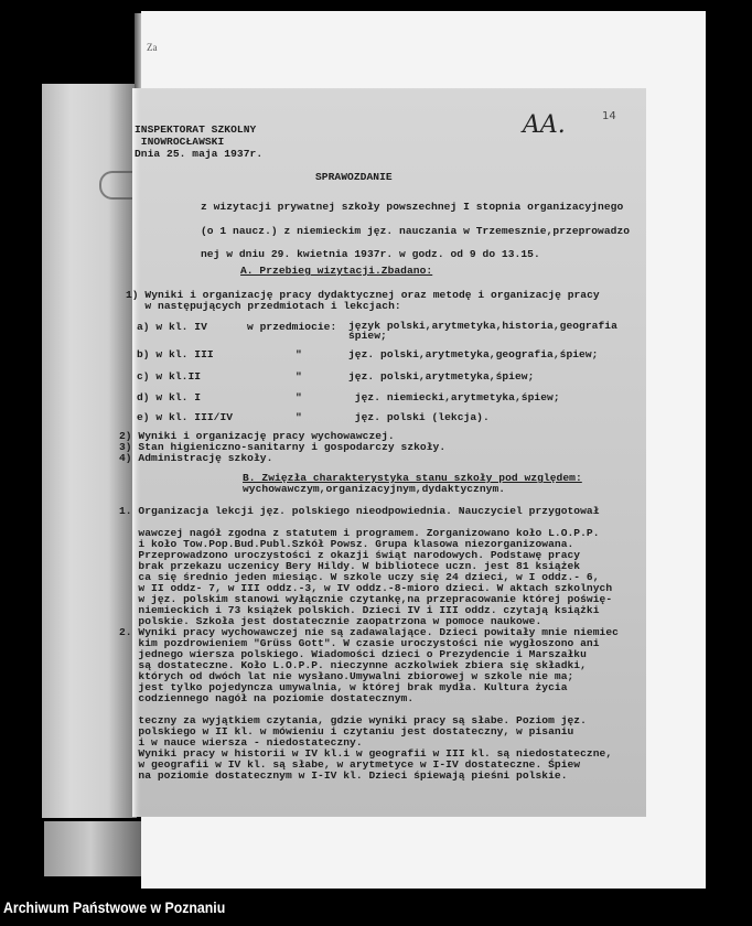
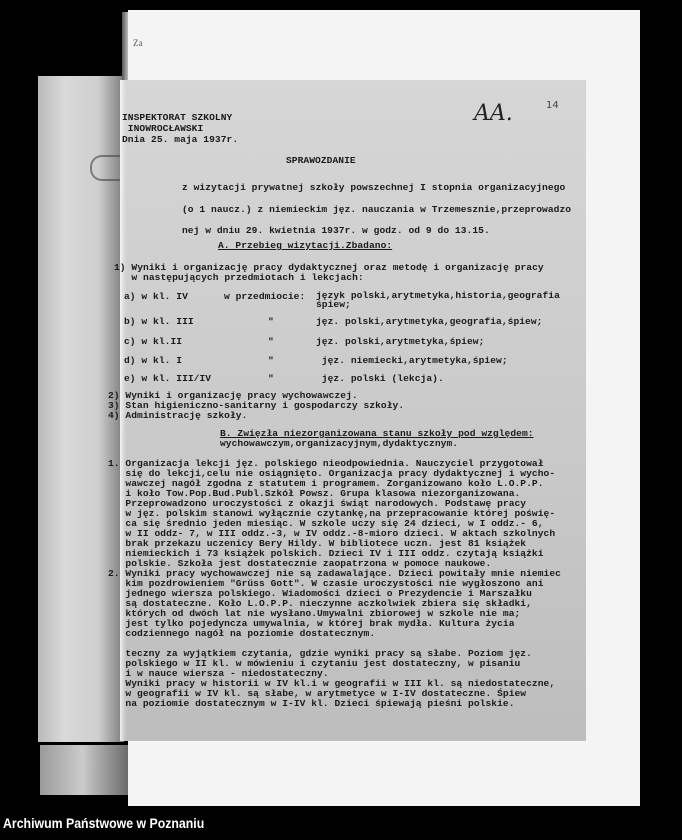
  Za
  INSPEKTORAT SZKOLNY
  INOWROCŁAWSKI
  Dnia 25. maja 1937r.
  AA.
  14
  SPRAWOZDANIE
  z wizytacji prywatnej szkoły powszechnej I stopnia organizacyjnego
  (o 1 naucz.) z niemieckim jęz. nauczania w Trzemesznie,przeprowadzo
  nej w dniu 29. kwietnia 1937r. w godz. od 9 do 13.15.
  A. Przebieg wizytacji.Zbadano:
  1) Wyniki i organizację pracy dydaktycznej oraz metodę i organizację pracy
  w następujących przedmiotach i lekcjach:
  a) w kl. IV
  w przedmiocie:
  język polski,arytmetyka,historia,geografia
  śpiew;
  b) w kl. III
  "
  jęz. polski,arytmetyka,geografia,śpiew;
  c) w kl.II
  "
  jęz. polski,arytmetyka,śpiew;
  d) w kl. I
  "
  jęz. niemiecki,arytmetyka,śpiew;
  e) w kl. III/IV
  "
  jęz. polski (lekcja).
  2) Wyniki i organizację pracy wychowawczej.
  3) Stan higieniczno-sanitarny i gospodarczy szkoły.
  4) Administrację szkoły.
- B. Zwięzła charakterystyka stanu szkoły pod względem:
+ B. Zwięzła niezorganizowana stanu szkoły pod względem:
  wychowawczym,organizacyjnym,dydaktycznym.
  1. Organizacja lekcji jęz. polskiego nieodpowiednia. Nauczyciel przygotował
+ się do lekcji,celu nie osiągnięto. Organizacja pracy dydaktycznej i wycho-
  wawczej nagół zgodna z statutem i programem. Zorganizowano koło L.O.P.P.
  i koło Tow.Pop.Bud.Publ.Szkół Powsz. Grupa klasowa niezorganizowana.
  Przeprowadzono uroczystości z okazji świąt narodowych. Podstawę pracy
- brak przekazu uczenicy Bery Hildy. W bibliotece uczn. jest 81 książek
+ w jęz. polskim stanowi wyłącznie czytankę,na przepracowanie której poświę-
  ca się średnio jeden miesiąc. W szkole uczy się 24 dzieci, w I oddz.- 6,
  w II oddz- 7, w III oddz.-3, w IV oddz.-8-mioro dzieci. W aktach szkolnych
- w jęz. polskim stanowi wyłącznie czytankę,na przepracowanie której poświę-
+ brak przekazu uczenicy Bery Hildy. W bibliotece uczn. jest 81 książek
  niemieckich i 73 książek polskich. Dzieci IV i III oddz. czytają książki
  polskie. Szkoła jest dostatecznie zaopatrzona w pomoce naukowe.
  2. Wyniki pracy wychowawczej nie są zadawalające. Dzieci powitały mnie niemiec
  kim pozdrowieniem "Grüss Gott". W czasie uroczystości nie wygłoszono ani
  jednego wiersza polskiego. Wiadomości dzieci o Prezydencie i Marszałku
  są dostateczne. Koło L.O.P.P. nieczynne aczkolwiek zbiera się składki,
  których od dwóch lat nie wysłano.Umywalni zbiorowej w szkole nie ma;
  jest tylko pojedyncza umywalnia, w której brak mydła. Kultura życia
  codziennego nagół na poziomie dostatecznym.
  teczny za wyjątkiem czytania, gdzie wyniki pracy są słabe. Poziom jęz.
  polskiego w II kl. w mówieniu i czytaniu jest dostateczny, w pisaniu
  i w nauce wiersza - niedostateczny.
  Wyniki pracy w historii w IV kl.i w geografii w III kl. są niedostateczne,
  w geografii w IV kl. są słabe, w arytmetyce w I-IV dostateczne. Śpiew
  na poziomie dostatecznym w I-IV kl. Dzieci śpiewają pieśni polskie.
  Archiwum Państwowe w Poznaniu
